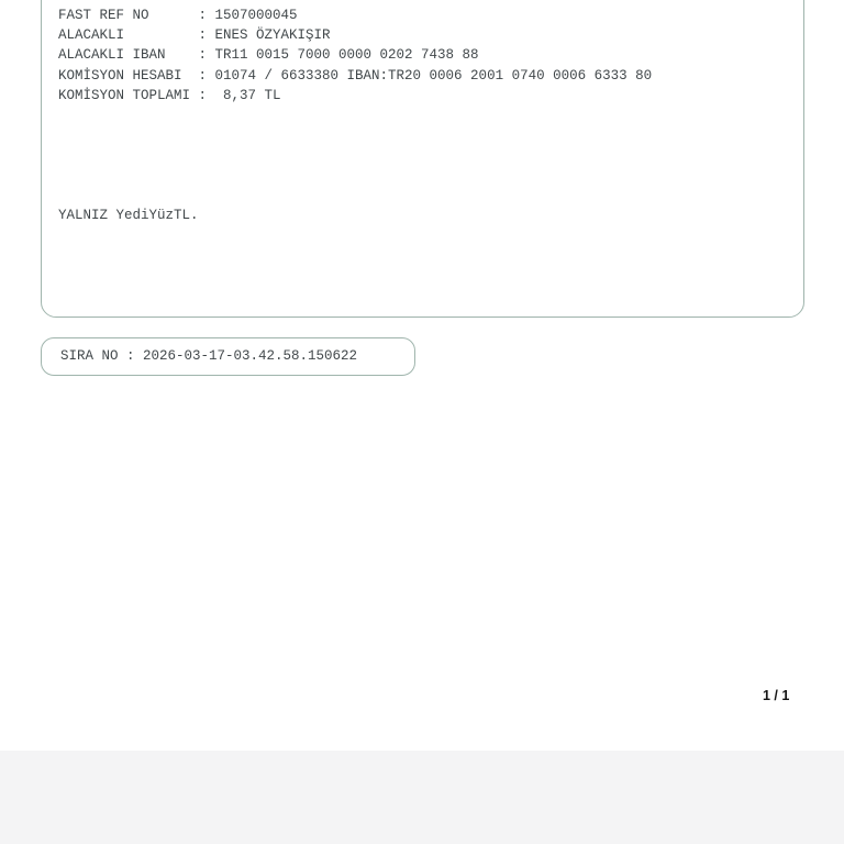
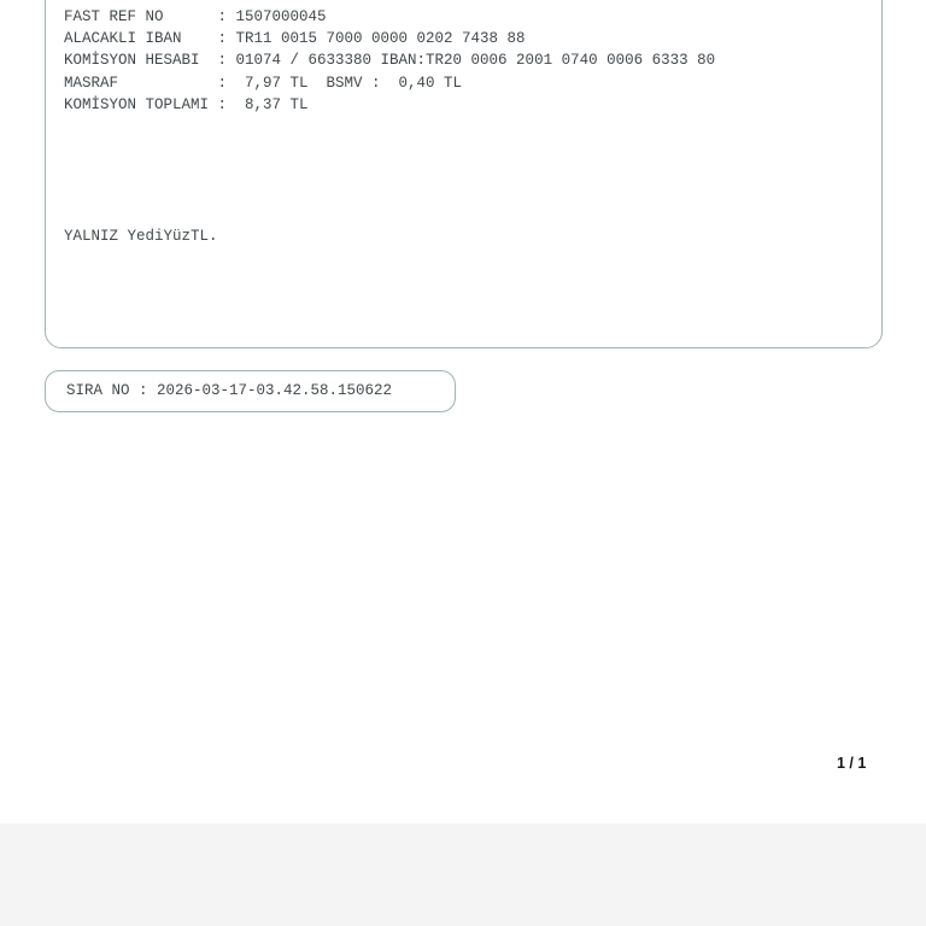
  FAST REF NO : 1507000045
- ALACAKLI : ENES ÖZYAKIŞIR
  ALACAKLI IBAN : TR11 0015 7000 0000 0202 7438 88
  KOMİSYON HESABI : 01074 / 6633380 IBAN:TR20 0006 2001 0740 0006 6333 80
+ MASRAF : 7,97 TL BSMV : 0,40 TL
  KOMİSYON TOPLAMI : 8,37 TL
  YALNIZ YediYüzTL.
  SIRA NO : 2026-03-17-03.42.58.150622
  1 / 1
